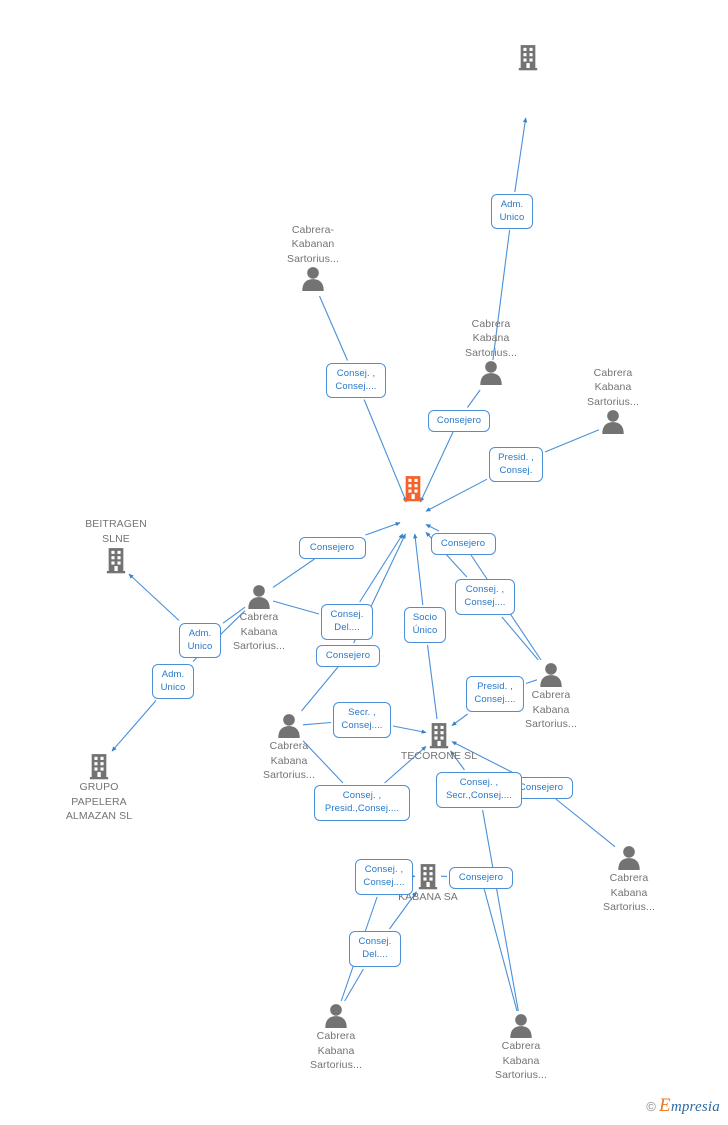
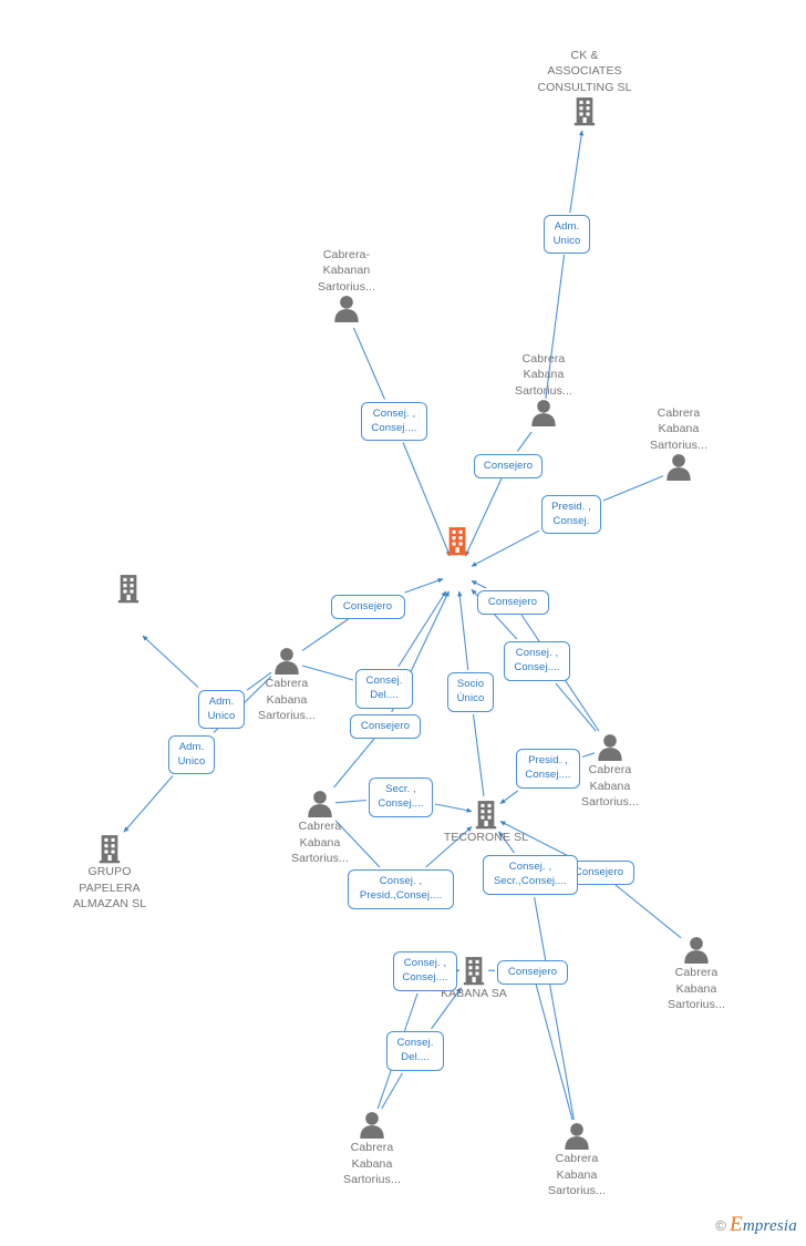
+ CK &
+ ASSOCIATES
+ CONSULTING SL
  Cabrera-
  Kabanan
  Sartorius...
  Cabrera
  Kabana
  Sartorius...
  Cabrera
  Kabana
  Sartorius...
- BEITRAGEN
- SLNE
  Cabrera
  Kabana
  Sartorius...
  Cabrera
  Kabana
  Sartorius...
  GRUPO
  PAPELERA
  ALMAZAN SL
  Cabrera
  Kabana
  Sartorius...
  TECORONE SL
  Cabrera
  Kabana
  Sartorius...
  KABANA SA
  Cabrera
  Kabana
  Sartorius...
  Cabrera
  Kabana
  Sartorius...
  Adm.
  Unico
  Consej. ,
  Consej....
  Consejero
  Presid. ,
  Consej.
  Consejero
  Consejero
  Consej. ,
  Consej....
  Adm.
  Unico
  Consej.
  Del....
  Socio
  Único
  Consejero
  Adm.
  Unico
  Presid. ,
  Consej....
  Secr. ,
  Consej....
  Consejero
  Consej. ,
  Secr.,Consej....
  Consej. ,
  Presid.,Consej....
  Consej. ,
  Consej....
  Consejero
  Consej.
  Del....
  © Empresia
